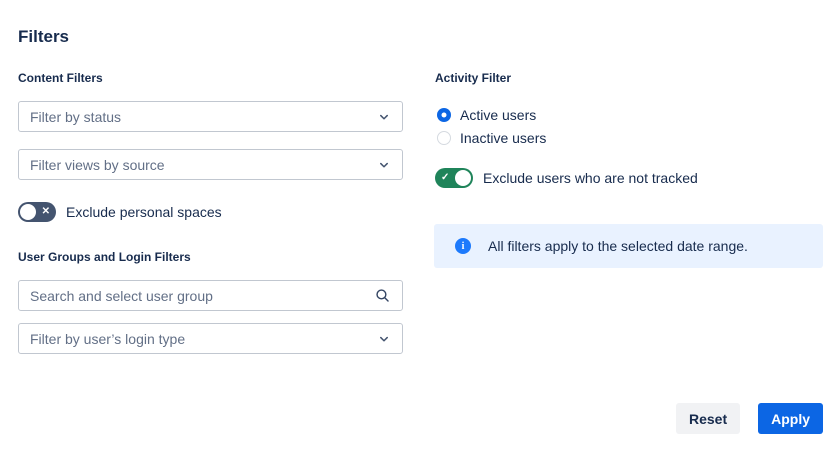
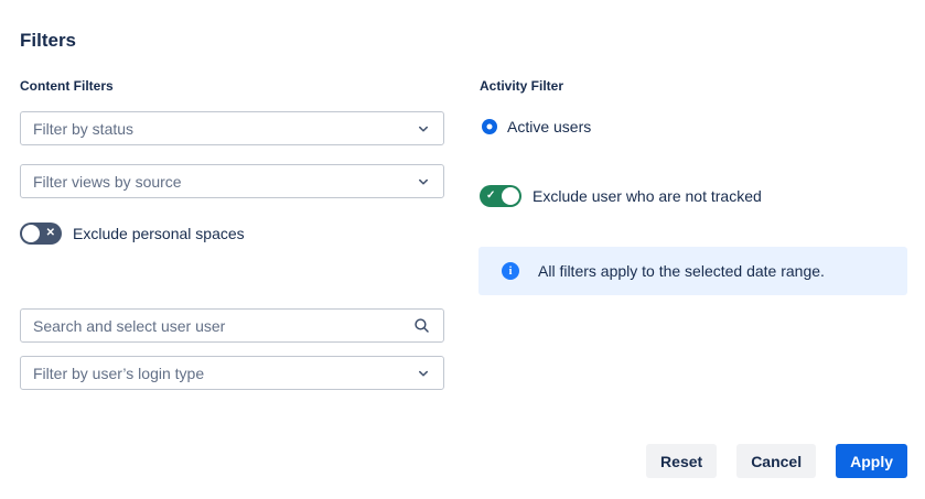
  Filters
  Content Filters
  Filter by status
  Filter views by source
  ✕
  Exclude personal spaces
- User Groups and Login Filters
- Search and select user group
+ Search and select user user
  Filter by user’s login type
  Activity Filter
  Active users
- Inactive users
  ✓
- Exclude users who are not tracked
+ Exclude user who are not tracked
  i
  All filters apply to the selected date range.
  Reset
+ Cancel
  Apply
